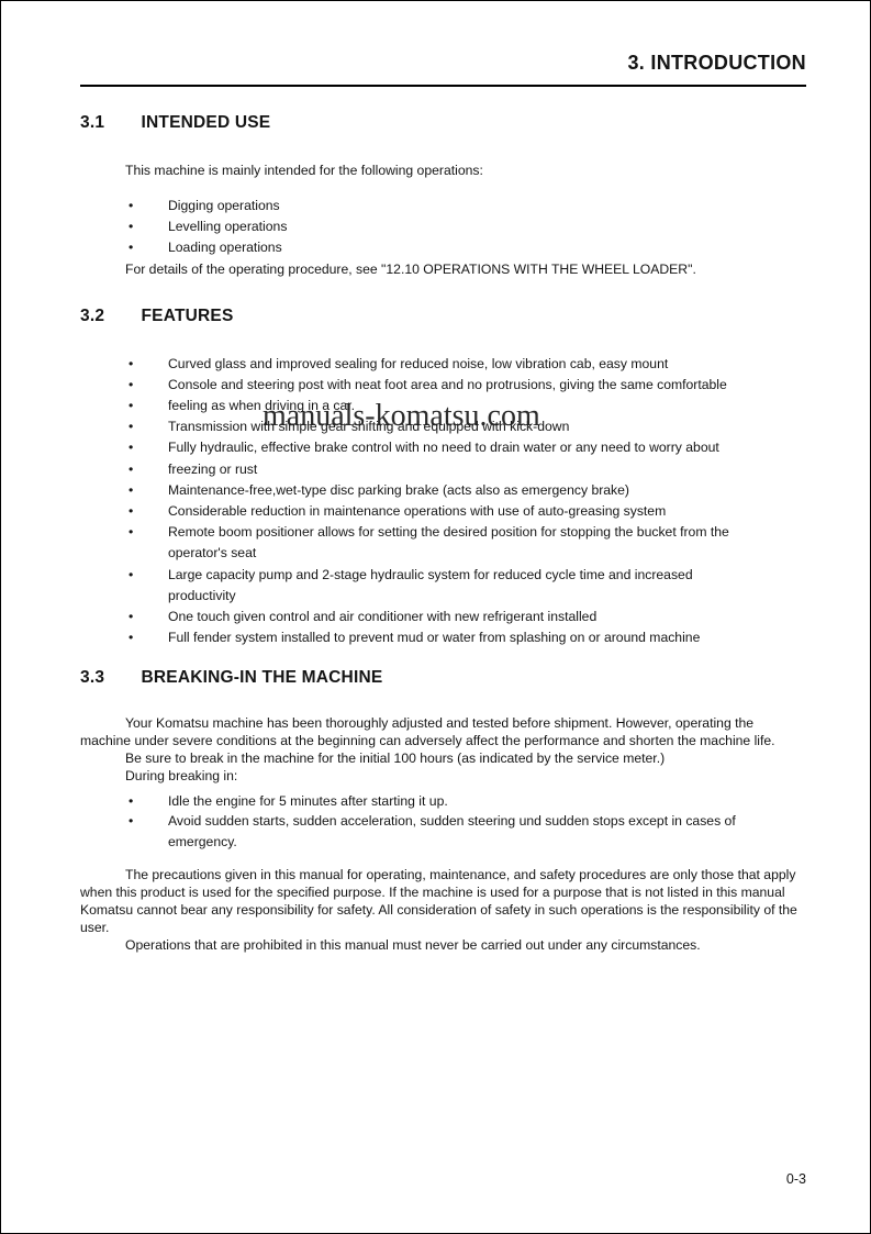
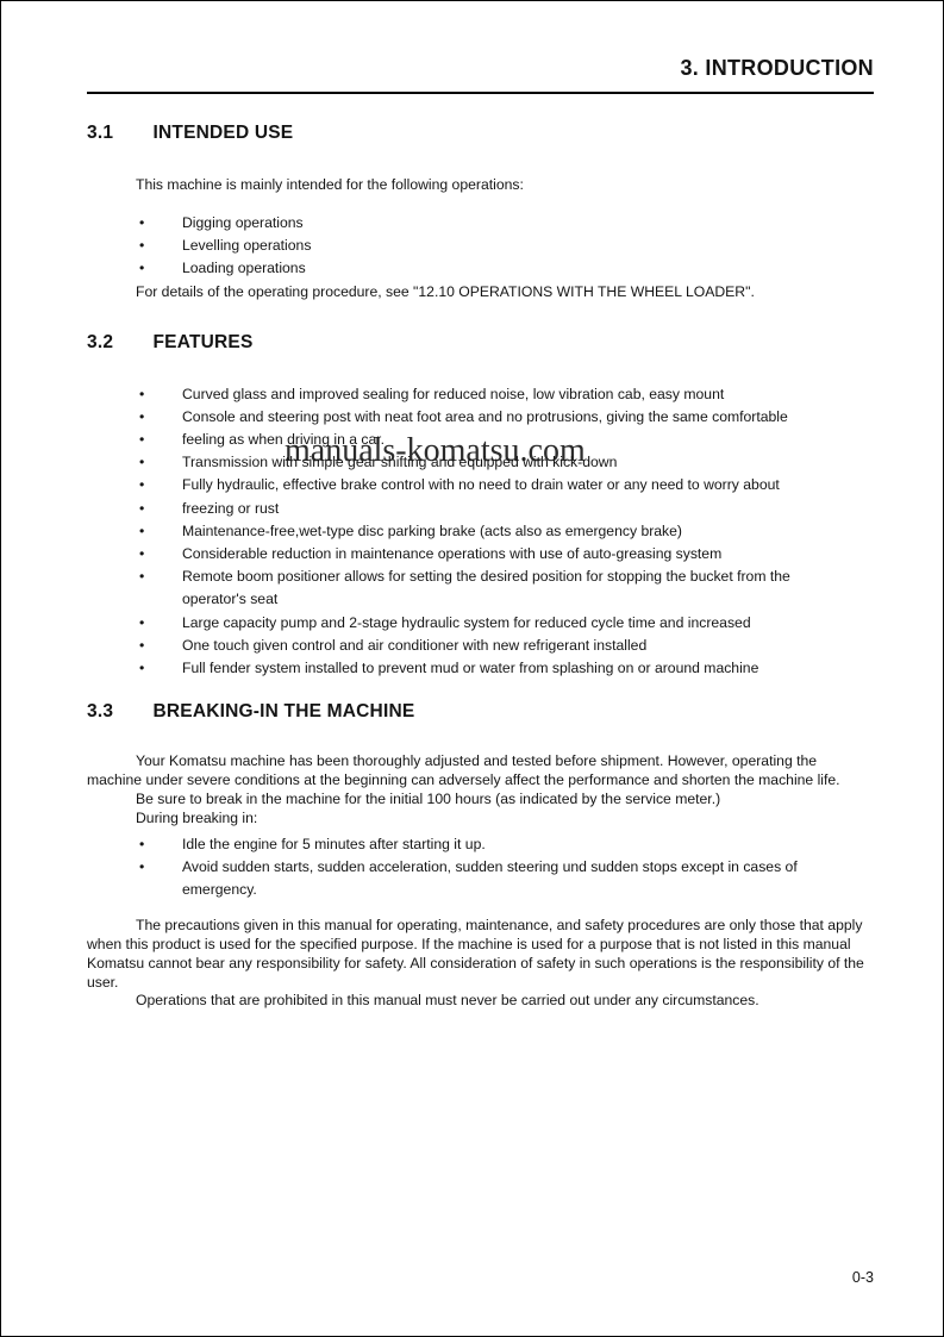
  3. INTRODUCTION
  3.1 INTENDED USE
  This machine is mainly intended for the following operations:
  Digging operations
  Levelling operations
  Loading operations
  For details of the operating procedure, see "12.10 OPERATIONS WITH THE WHEEL LOADER".
  3.2 FEATURES
  Curved glass and improved sealing for reduced noise, low vibration cab, easy mount
  Console and steering post with neat foot area and no protrusions, giving the same comfortable
  feeling as when driving in a car.
  Transmission with simple gear shifting and equipped with kick-down
  Fully hydraulic, effective brake control with no need to drain water or any need to worry about
  freezing or rust
  Maintenance-free,wet-type disc parking brake (acts also as emergency brake)
  Considerable reduction in maintenance operations with use of auto-greasing system
  Remote boom positioner allows for setting the desired position for stopping the bucket from the
  operator's seat
  Large capacity pump and 2-stage hydraulic system for reduced cycle time and increased
- productivity
  One touch given control and air conditioner with new refrigerant installed
  Full fender system installed to prevent mud or water from splashing on or around machine
  3.3 BREAKING-IN THE MACHINE
  Your Komatsu machine has been thoroughly adjusted and tested before shipment. However, operating the machine under severe conditions at the beginning can adversely affect the performance and shorten the machine life.
  Be sure to break in the machine for the initial 100 hours (as indicated by the service meter.)
  During breaking in:
  Idle the engine for 5 minutes after starting it up.
  Avoid sudden starts, sudden acceleration, sudden steering und sudden stops except in cases of emergency.
  The precautions given in this manual for operating, maintenance, and safety procedures are only those that apply when this product is used for the specified purpose. If the machine is used for a purpose that is not listed in this manual Komatsu cannot bear any responsibility for safety. All consideration of safety in such operations is the responsibility of the user.
  Operations that are prohibited in this manual must never be carried out under any circumstances.
  manuals-komatsu.com
  0-3
